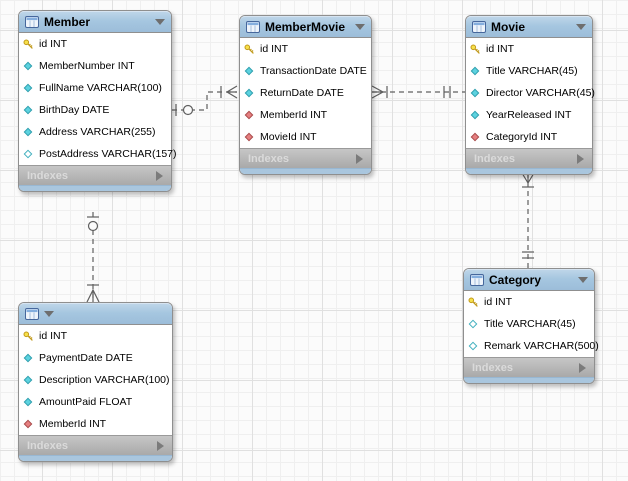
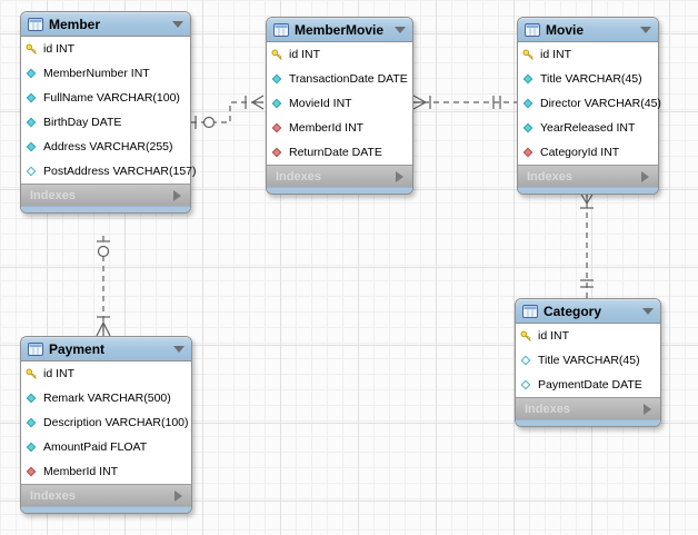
  Member
  id INT
  MemberNumber INT
  FullName VARCHAR(100)
  BirthDay DATE
  Address VARCHAR(255)
  PostAddress VARCHAR(157)
  Indexes
  MemberMovie
  id INT
  TransactionDate DATE
- ReturnDate DATE
+ MovieId INT
  MemberId INT
- MovieId INT
+ ReturnDate DATE
  Indexes
  Movie
  id INT
  Title VARCHAR(45)
  Director VARCHAR(45)
  YearReleased INT
  CategoryId INT
  Indexes
  Category
  id INT
  Title VARCHAR(45)
- Remark VARCHAR(500)
+ PaymentDate DATE
  Indexes
+ Payment
  id INT
- PaymentDate DATE
+ Remark VARCHAR(500)
  Description VARCHAR(100)
  AmountPaid FLOAT
  MemberId INT
  Indexes
